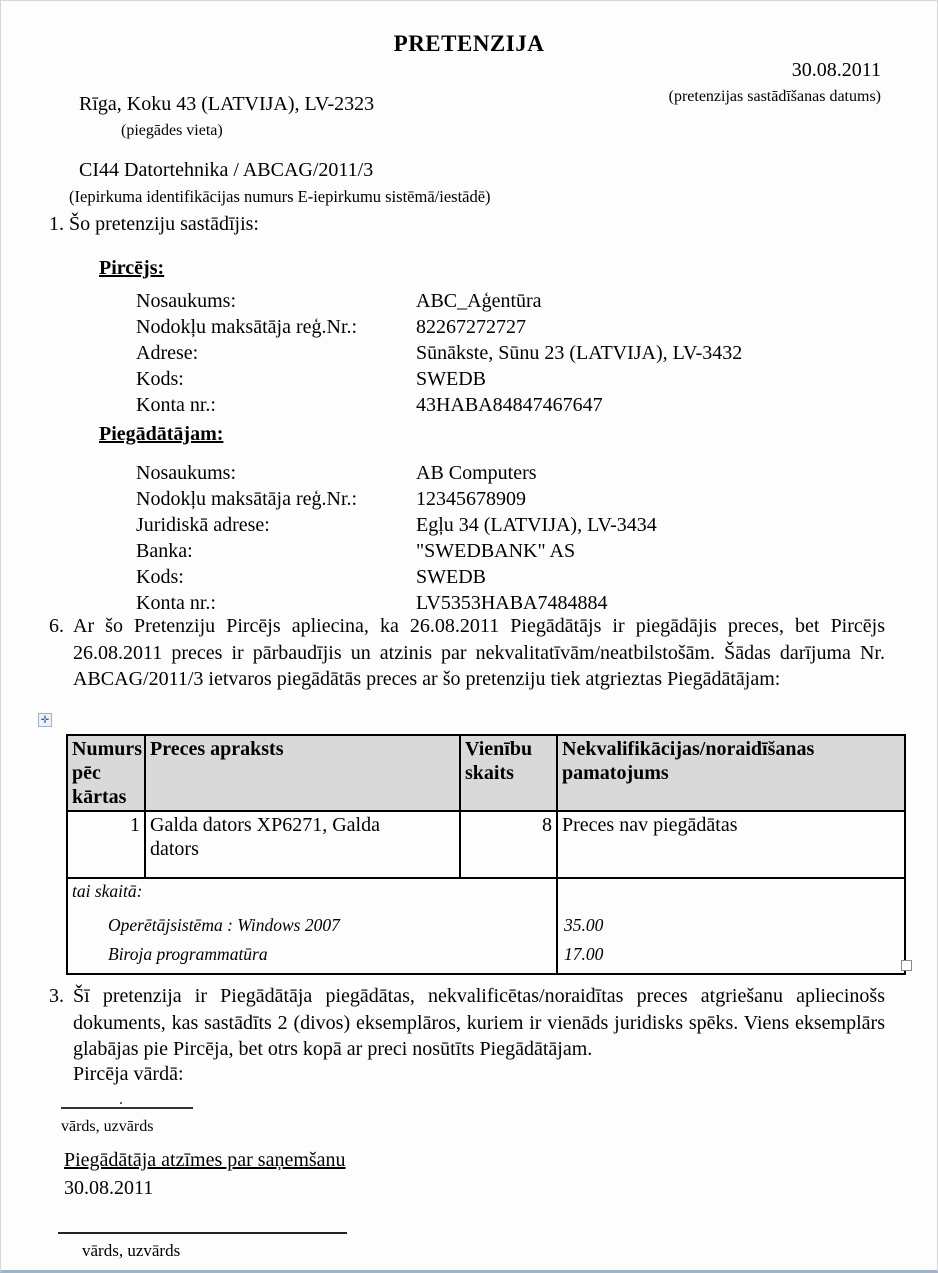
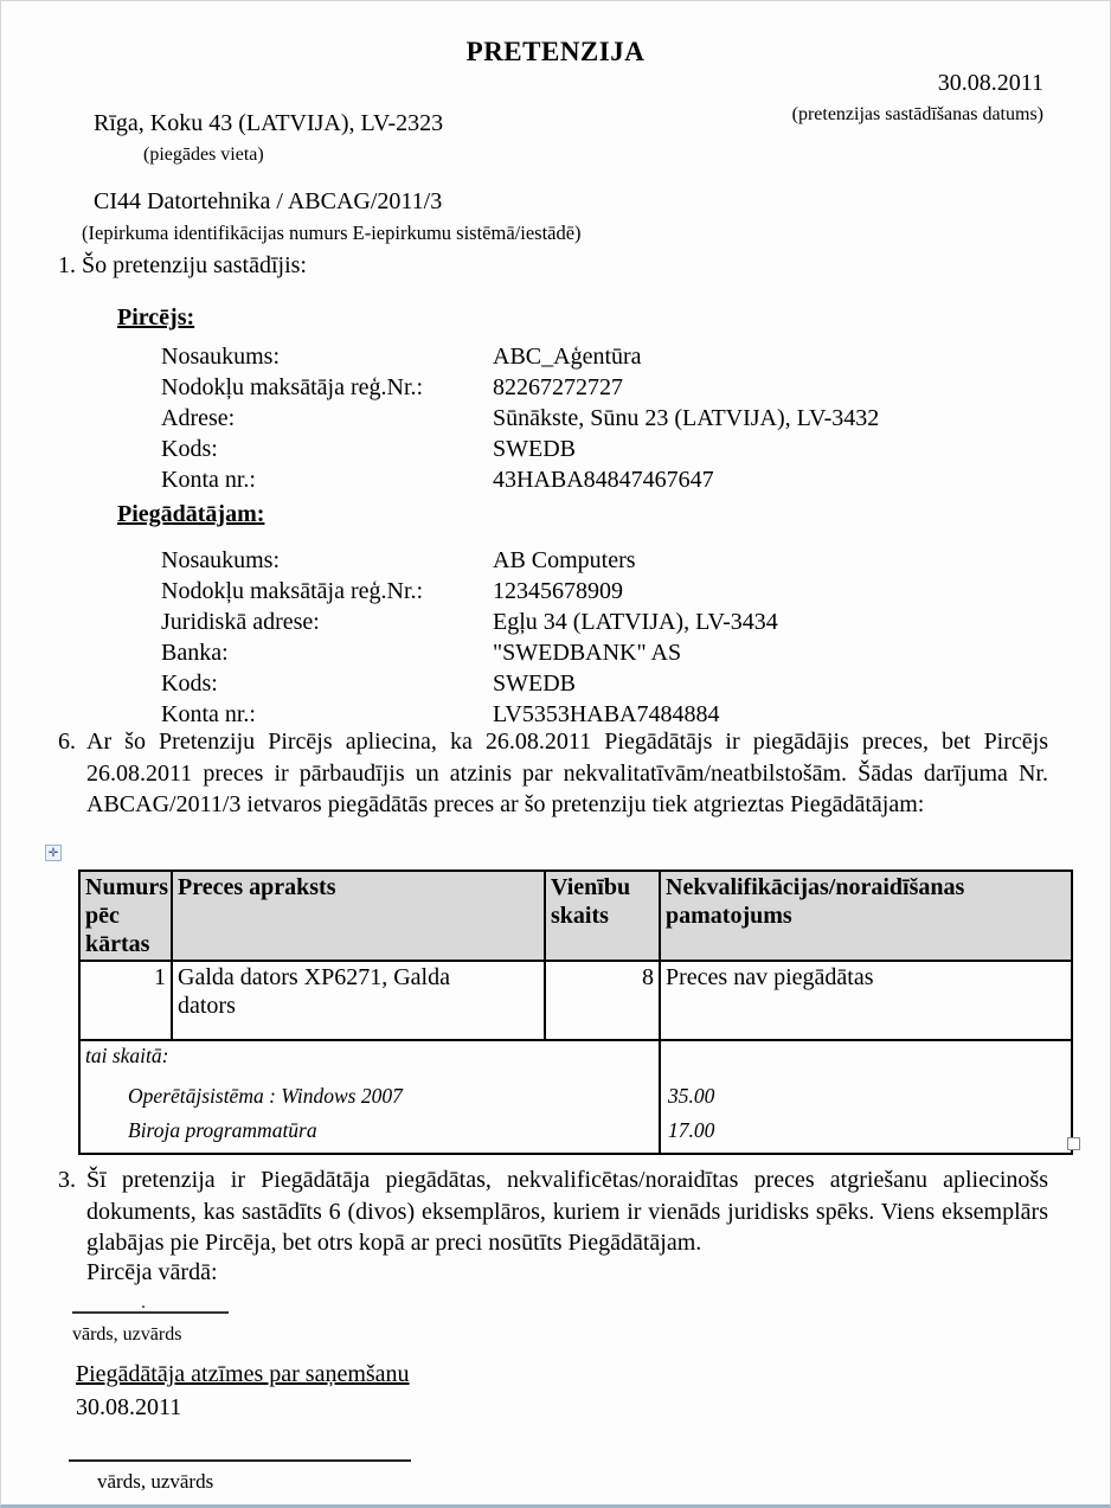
  PRETENZIJA
  30.08.2011
  (pretenzijas sastādīšanas datums)
  Rīga, Koku 43 (LATVIJA), LV-2323
  (piegādes vieta)
  CI44 Datortehnika / ABCAG/2011/3
  (Iepirkuma identifikācijas numurs E-iepirkumu sistēmā/iestādē)
  1. Šo pretenziju sastādījis:
  Pircējs:
  Nosaukums:
  ABC_Aģentūra
  Nodokļu maksātāja reģ.Nr.:
  82267272727
  Adrese:
  Sūnākste, Sūnu 23 (LATVIJA), LV-3432
  Kods:
  SWEDB
  Konta nr.:
  43HABA84847467647
  Piegādātājam:
  Nosaukums:
  AB Computers
  Nodokļu maksātāja reģ.Nr.:
  12345678909
  Juridiskā adrese:
  Egļu 34 (LATVIJA), LV-3434
  Banka:
  "SWEDBANK" AS
  Kods:
  SWEDB
  Konta nr.:
  LV5353HABA7484884
  6.
  Ar šo Pretenziju Pircējs apliecina, ka 26.08.2011 Piegādātājs ir piegādājis preces, bet Pircējs 26.08.2011 preces ir pārbaudījis un atzinis par nekvalitatīvām/neatbilstošām. Šādas darījuma Nr. ABCAG/2011/3 ietvaros piegādātās preces ar šo pretenziju tiek atgrieztas Piegādātājam:
  ✛
  Numurs pēc kārtas	Preces apraksts	Vienību skaits	Nekvalifikācijas/noraidīšanas pamatojums
  1	Galda dators XP6271, Galda dators	8	Preces nav piegādātas
  tai skaitā: Operētājsistēma : Windows 2007 Biroja programmatūra	35.00 17.00
  3.
- Šī pretenzija ir Piegādātāja piegādātas, nekvalificētas/noraidītas preces atgriešanu apliecinošs dokuments, kas sastādīts 2 (divos) eksemplāros, kuriem ir vienāds juridisks spēks. Viens eksemplārs glabājas pie Pircēja, bet otrs kopā ar preci nosūtīts Piegādātājam.
+ Šī pretenzija ir Piegādātāja piegādātas, nekvalificētas/noraidītas preces atgriešanu apliecinošs dokuments, kas sastādīts 6 (divos) eksemplāros, kuriem ir vienāds juridisks spēks. Viens eksemplārs glabājas pie Pircēja, bet otrs kopā ar preci nosūtīts Piegādātājam.
  Pircēja vārdā:
  vārds, uzvārds
  Piegādātāja atzīmes par saņemšanu
  30.08.2011
  vārds, uzvārds
